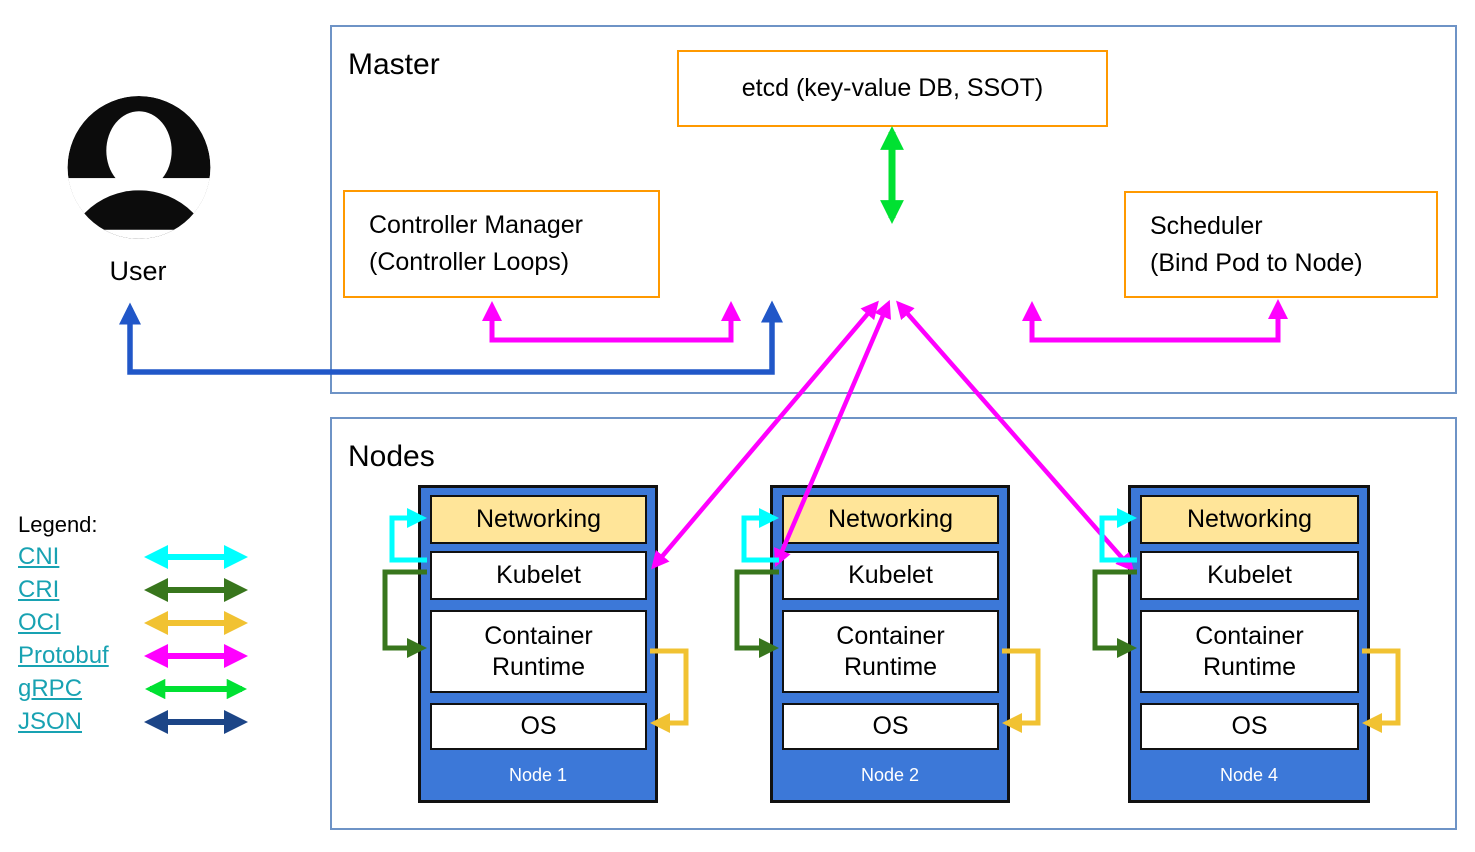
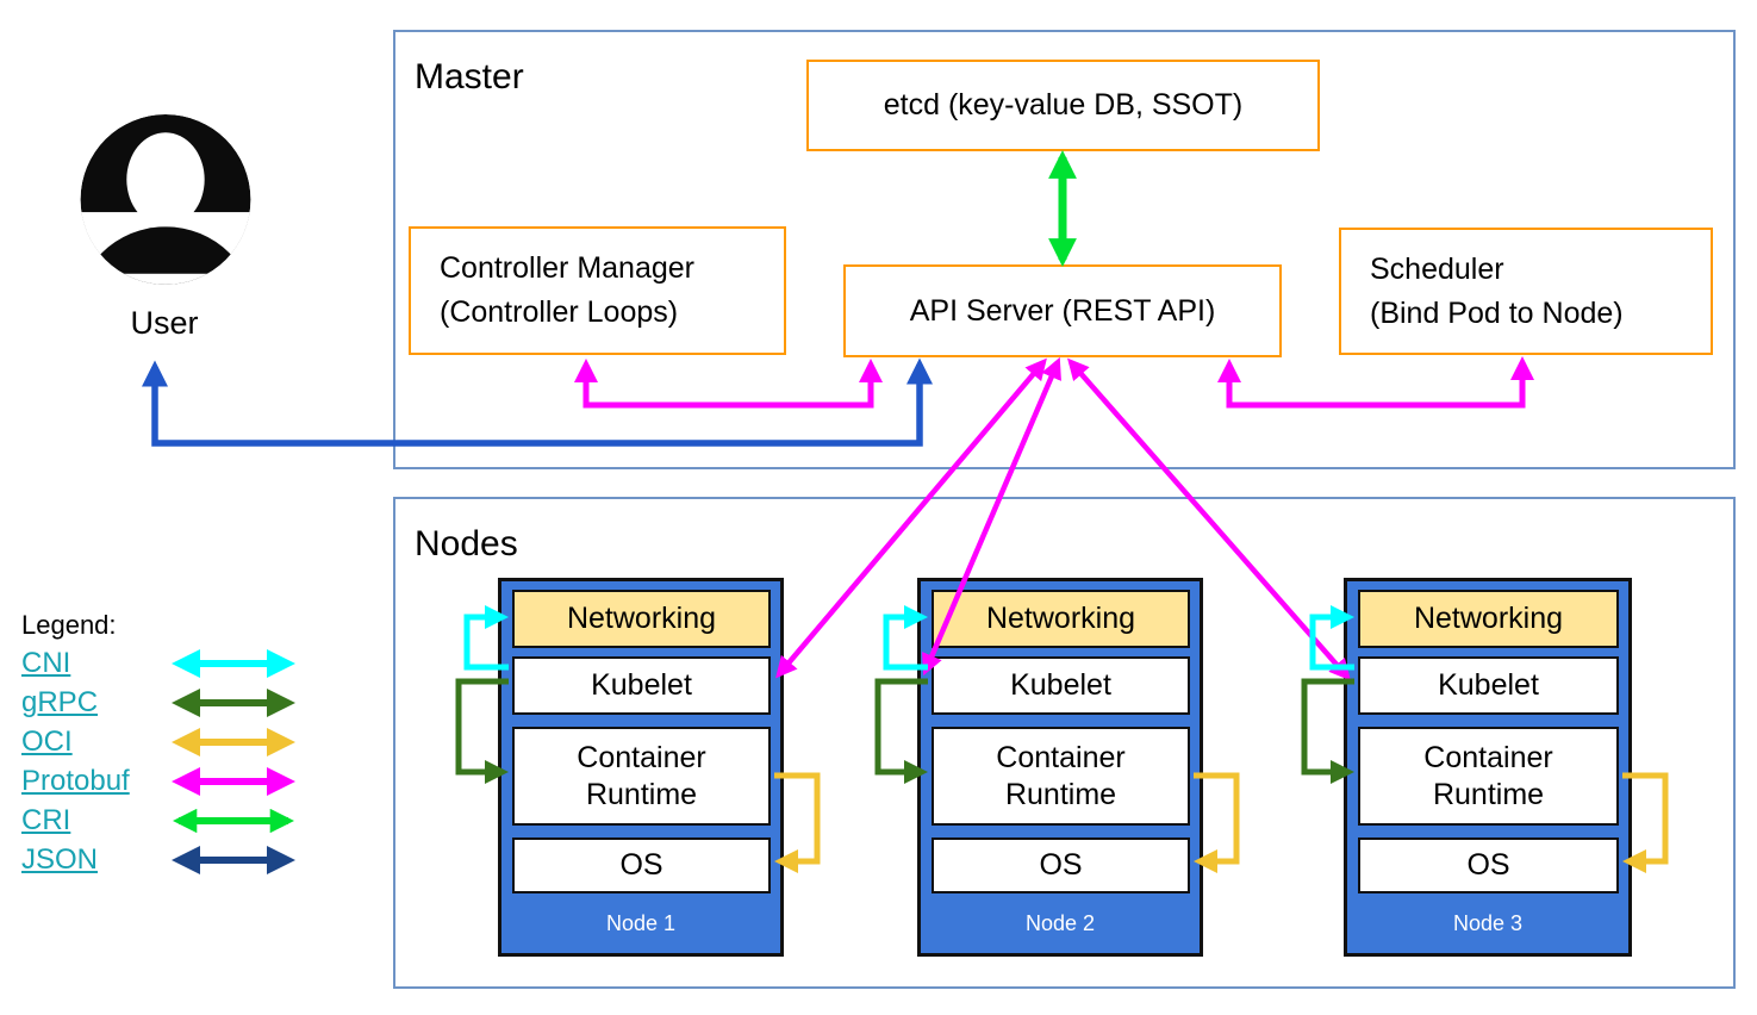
  Master
  Nodes
  etcd (key-value DB, SSOT)
  Controller Manager
  (Controller Loops)
+ API Server (REST API)
  Scheduler
  (Bind Pod to Node)
  User
  Networking
  Kubelet
  Container
  Runtime
  OS
  Node 1
  Networking
  Kubelet
  Container
  Runtime
  OS
  Node 2
  Networking
  Kubelet
  Container
  Runtime
  OS
- Node 4
+ Node 3
  Legend:
  CNI
- CRI
+ gRPC
  OCI
  Protobuf
- gRPC
+ CRI
  JSON
